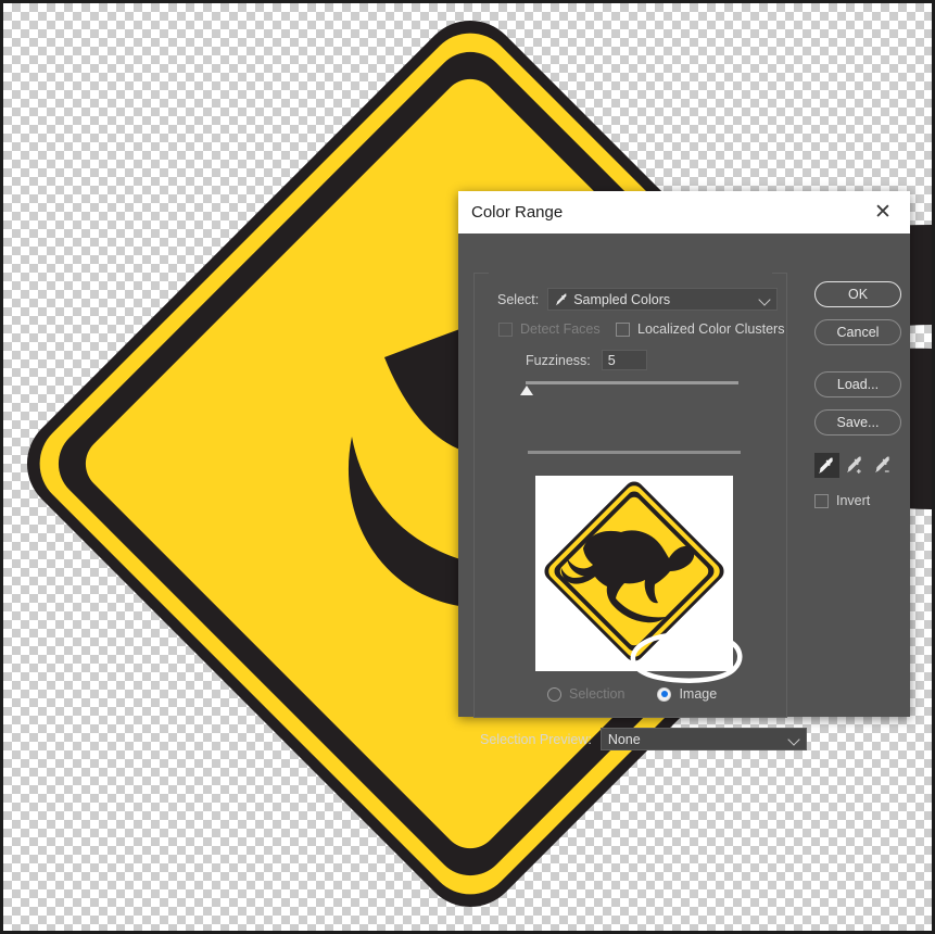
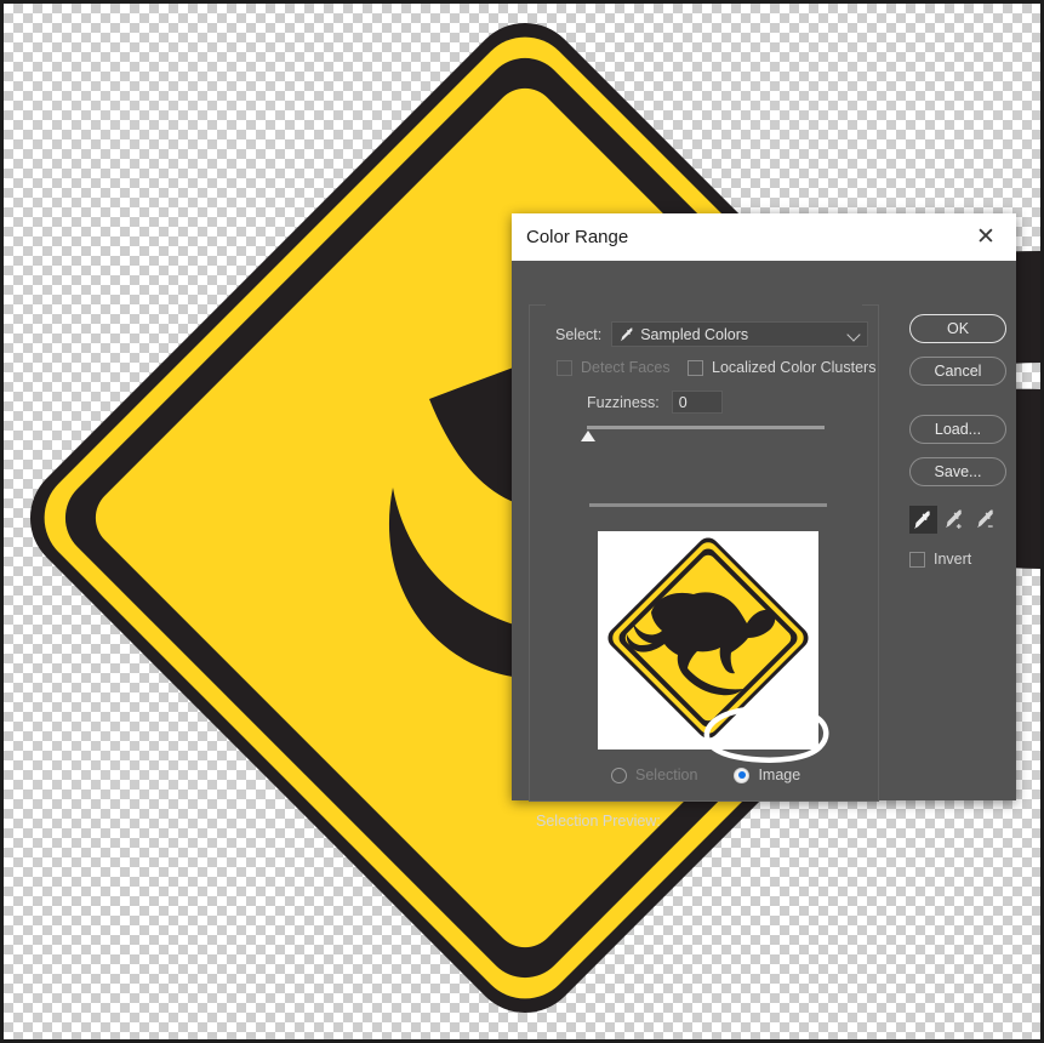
  Color Range
  ✕
  Select:
  Sampled Colors
  Detect Faces
  Localized Color Clusters
  Fuzziness:
- 5
+ 0
  Selection
  Image
  Selection Preview:
- None
  OK
  Cancel
  Load...
  Save...
  Invert
